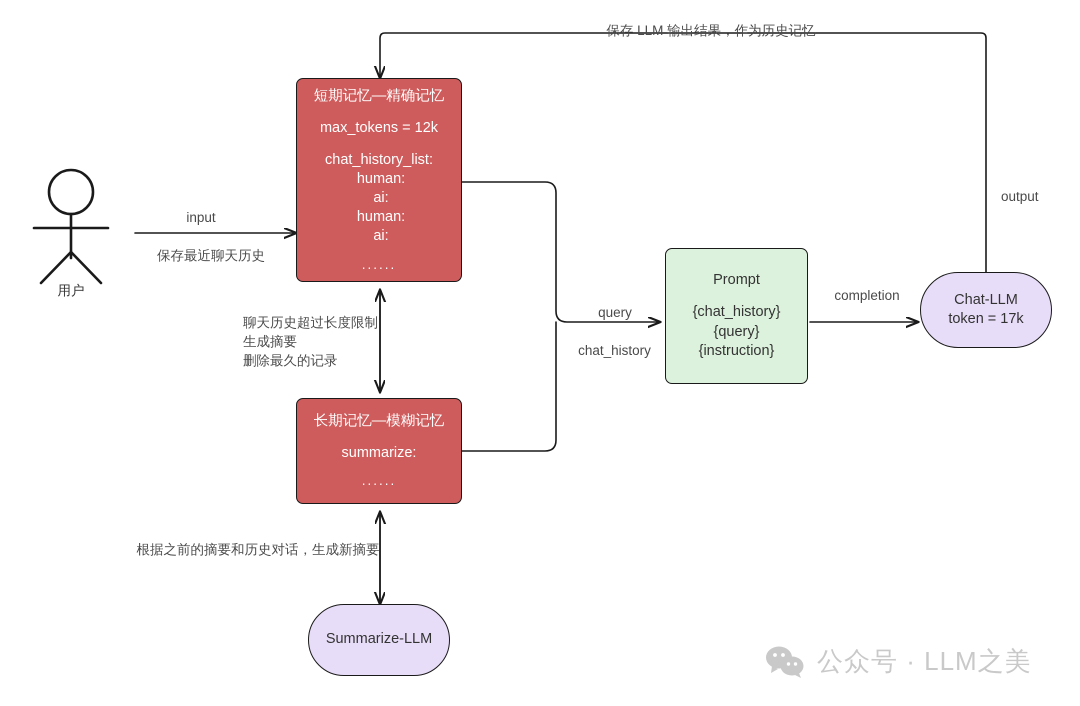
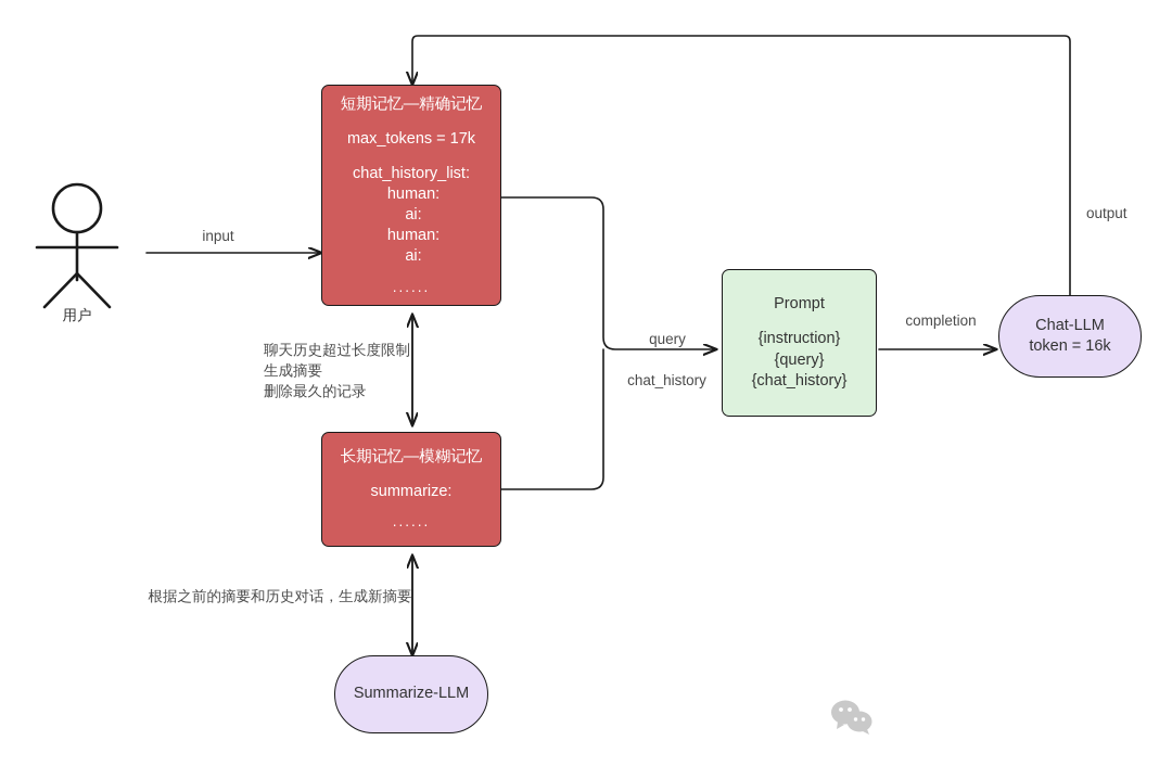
  短期记忆—精确记忆
- max_tokens = 12k
+ max_tokens = 17k
  chat_history_list:
  human:
  ai:
  human:
  ai:
  ......
  长期记忆—模糊记忆
  summarize:
  ......
  Prompt
- {chat_history}
+ {instruction}
  {query}
- {instruction}
+ {chat_history}
  Chat-LLM
- token = 17k
+ token = 16k
  Summarize-LLM
  用户
- 保存 LLM 输出结果，作为历史记忆
  input
- 保存最近聊天历史
  聊天历史超过长度限制
  生成摘要
  删除最久的记录
  query
  chat_history
  completion
  output
  根据之前的摘要和历史对话，生成新摘要
- 公众号 · LLM之美
